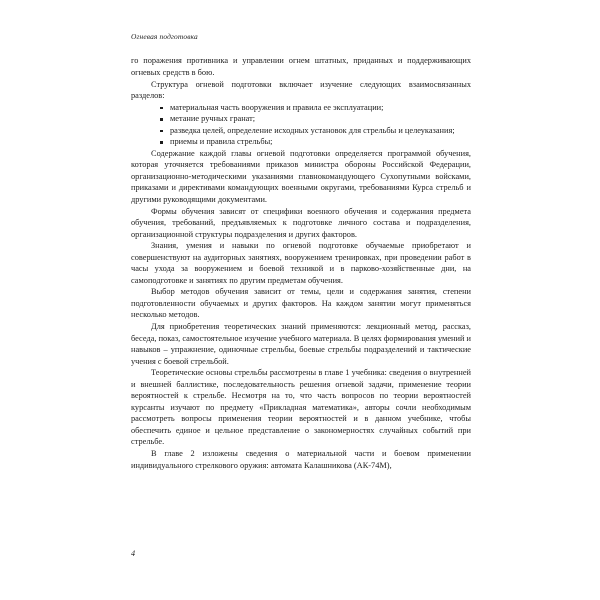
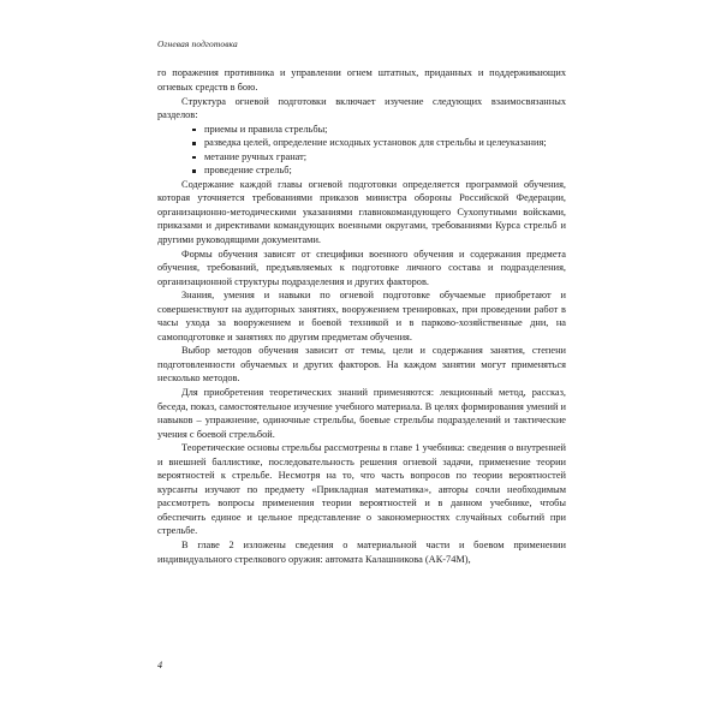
  Огневая подготовка
  го поражения противника и управлении огнем штатных, приданных и поддерживающих огневых средств в бою.
  Структура огневой подготовки включает изучение следующих взаимосвязанных разделов:
- материальная часть вооружения и правила ее эксплуатации;
- метание ручных гранат;
+ приемы и правила стрельбы;
  разведка целей, определение исходных установок для стрельбы и целеуказания;
- приемы и правила стрельбы;
+ метание ручных гранат;
+ проведение стрельб;
  Содержание каждой главы огневой подготовки определяется программой обучения, которая уточняется требованиями приказов министра обороны Российской Федерации, организационно-методическими указаниями главнокомандующего Сухопутными войсками, приказами и директивами командующих военными округами, требованиями Курса стрельб и другими руководящими документами.
  Формы обучения зависят от специфики военного обучения и содержания предмета обучения, требований, предъявляемых к подготовке личного состава и подразделения, организационной структуры подразделения и других факторов.
  Знания, умения и навыки по огневой подготовке обучаемые приобретают и совершенствуют на аудиторных занятиях, вооружением тренировках, при проведении работ в часы ухода за вооружением и боевой техникой и в парково-хозяйственные дни, на самоподготовке и занятиях по другим предметам обучения.
  Выбор методов обучения зависит от темы, цели и содержания занятия, степени подготовленности обучаемых и других факторов. На каждом занятии могут применяться несколько методов.
  Для приобретения теоретических знаний применяются: лекционный метод, рассказ, беседа, показ, самостоятельное изучение учебного материала. В целях формирования умений и навыков – упражнение, одиночные стрельбы, боевые стрельбы подразделений и тактические учения с боевой стрельбой.
  Теоретические основы стрельбы рассмотрены в главе 1 учебника: сведения о внутренней и внешней баллистике, последовательность решения огневой задачи, применение теории вероятностей к стрельбе. Несмотря на то, что часть вопросов по теории вероятностей курсанты изучают по предмету «Прикладная математика», авторы сочли необходимым рассмотреть вопросы применения теории вероятностей и в данном учебнике, чтобы обеспечить единое и цельное представление о закономерностях случайных событий при стрельбе.
  В главе 2 изложены сведения о материальной части и боевом применении индивидуального стрелкового оружия: автомата Калашникова (АК-74М),
  4
